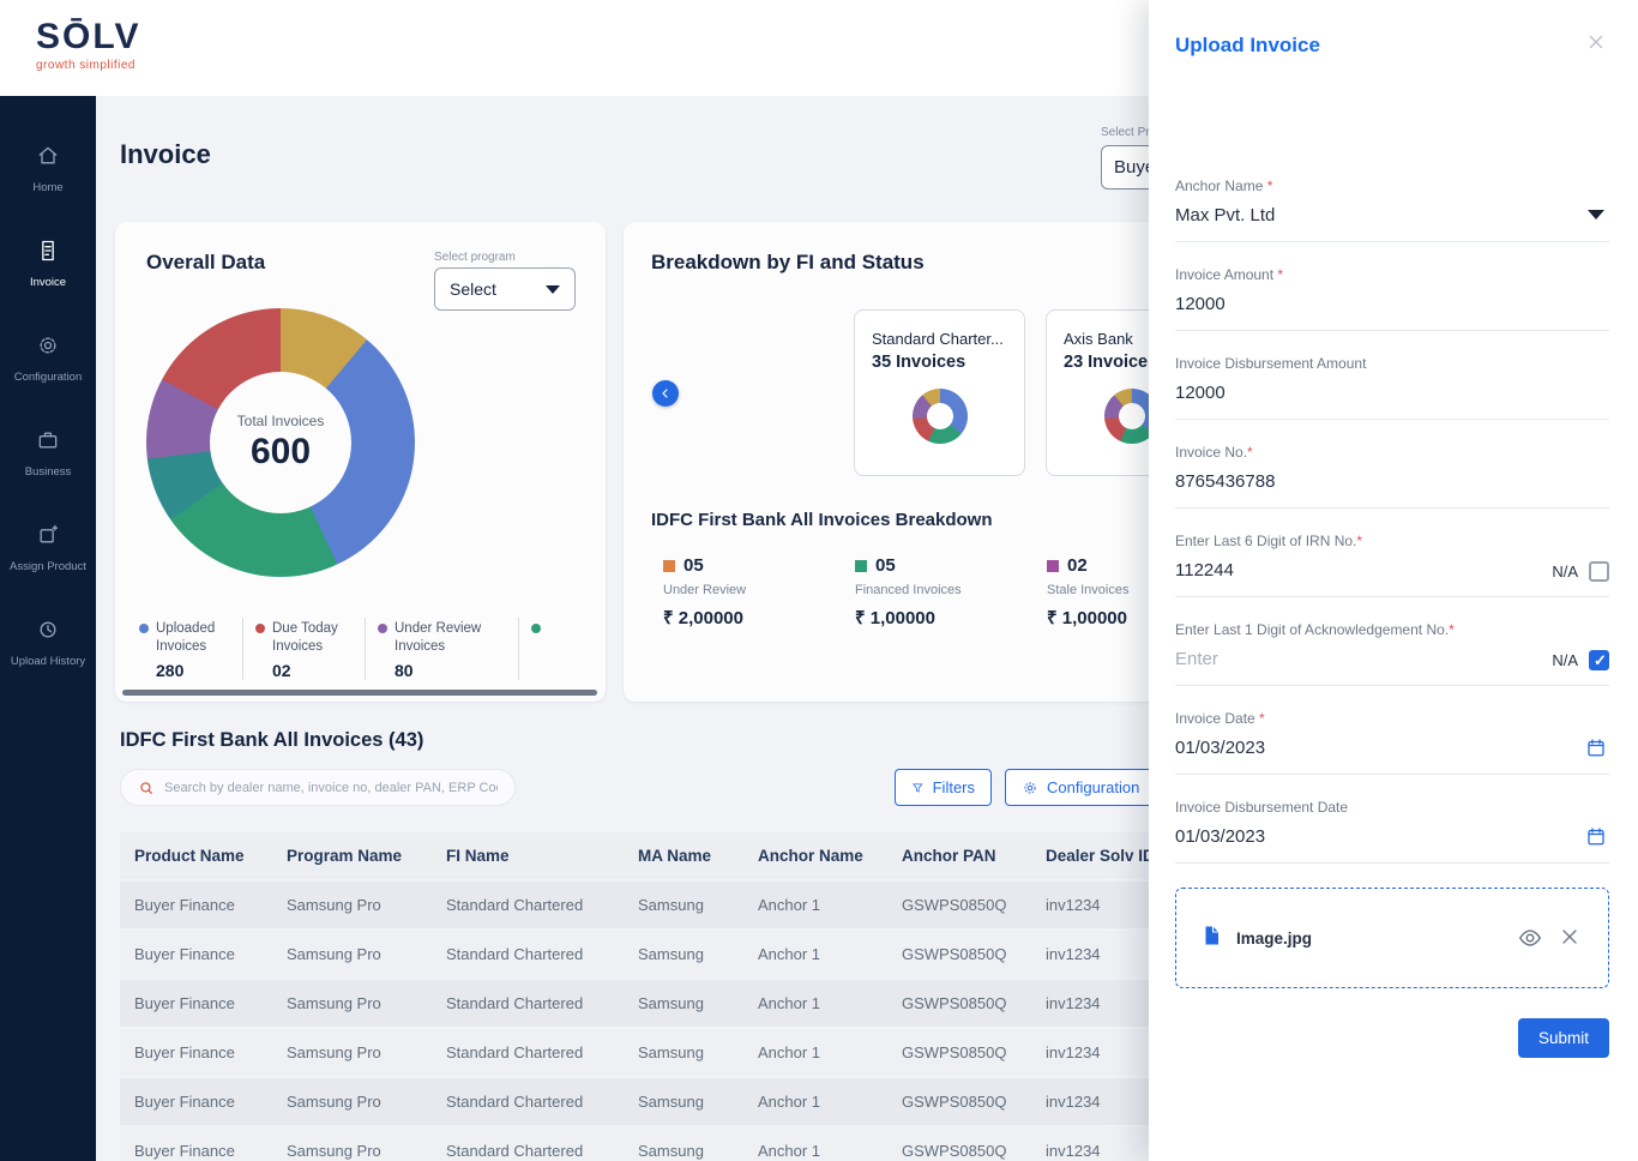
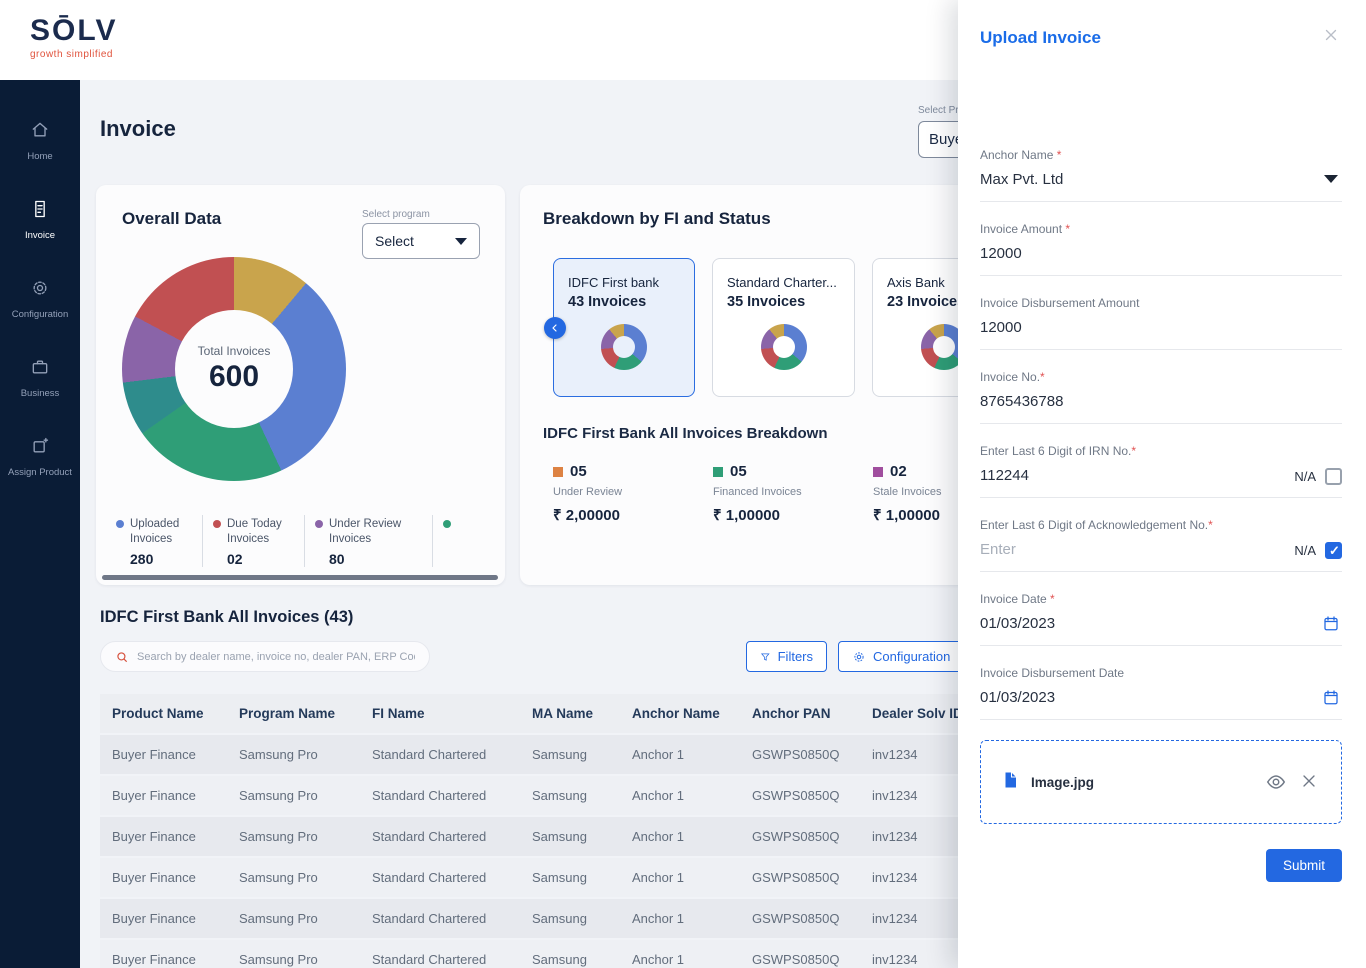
  SŌLV
  growth simplified
  Home
  Invoice
  Configuration
  Business
  Assign Product
- Upload History
  Invoice
  Select Pr
  Buy
  Overall Data
  Select program
  Select
  Total Invoices
  600
  Uploaded Invoices
  280
  Due Today Invoices
  02
  Under Review Invoices
  80
  Breakdown by FI and Status
+ IDFC First bank
+ 43 Invoices
  Standard Charter...
  35 Invoices
  Axis Bank
  23 Invoice
  IDFC First Bank All Invoices Breakdown
  05
  Under Review
  ₹ 2,00000
  05
  Financed Invoices
  ₹ 1,00000
  02
  Stale Invoices
  ₹ 1,00000
  IDFC First Bank All Invoices (43)
  Search by dealer name, invoice no, dealer PAN, ERP Co
  Filters
  Configuration
  Product Name	Program Name	FI Name	MA Name	Anchor Name	Anchor PAN	Dealer Solv I
  Buyer Finance	Samsung Pro	Standard Chartered	Samsung	Anchor 1	GSWPS0850Q	inv1234
  Buyer Finance	Samsung Pro	Standard Chartered	Samsung	Anchor 1	GSWPS0850Q	inv1234
  Buyer Finance	Samsung Pro	Standard Chartered	Samsung	Anchor 1	GSWPS0850Q	inv1234
  Buyer Finance	Samsung Pro	Standard Chartered	Samsung	Anchor 1	GSWPS0850Q	inv1234
  Buyer Finance	Samsung Pro	Standard Chartered	Samsung	Anchor 1	GSWPS0850Q	inv1234
  Buyer Finance	Samsung Pro	Standard Chartered	Samsung	Anchor 1	GSWPS0850Q	inv1234
  Upload Invoice
  Anchor Name *
  Max Pvt. Ltd
  Invoice Amount *
  12000
  Invoice Disbursement Amount
  12000
  Invoice No.*
  8765436788
  Enter Last 6 Digit of IRN No.*
  112244
  N/A
- Enter Last 1 Digit of Acknowledgement No.*
+ Enter Last 6 Digit of Acknowledgement No.*
  Enter
  N/A
  Invoice Date *
  01/03/2023
  Invoice Disbursement Date
  01/03/2023
  Image.jpg
  Submit
